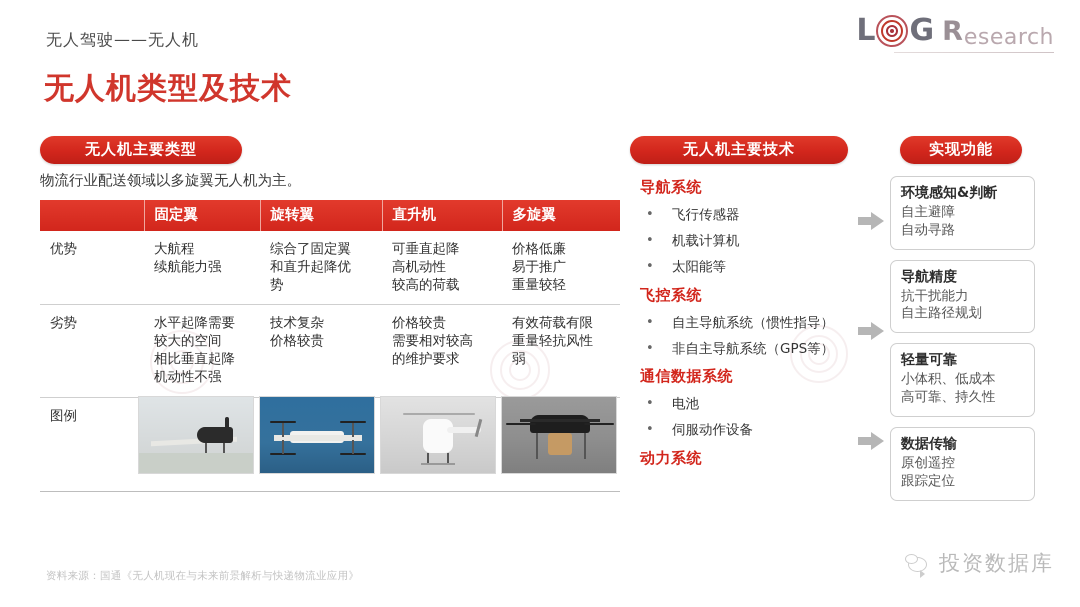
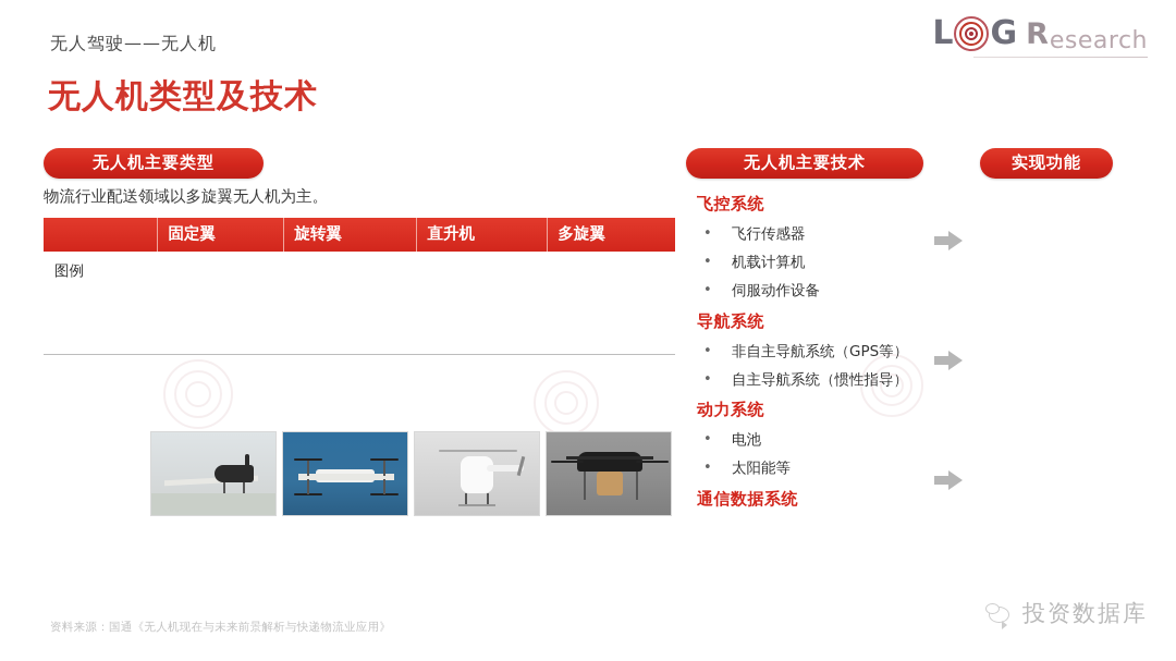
  无人驾驶——无人机
  无人机类型及技术
  L
  G
  R
  esearch
  无人机主要类型
  无人机主要技术
  实现功能
  物流行业配送领域以多旋翼无人机为主。
  	固定翼	旋转翼	直升机	多旋翼
- 优势	大航程 续航能力强	综合了固定翼 和直升起降优 势	可垂直起降 高机动性 较高的荷载	价格低廉 易于推广 重量较轻
- 劣势	水平起降需要 较大的空间 相比垂直起降 机动性不强	技术复杂 价格较贵	价格较贵 需要相对较高 的维护要求	有效荷载有限 重量轻抗风性 弱
  图例
- 导航系统
+ 飞控系统
  •
  飞行传感器
  •
  机载计算机
  •
- 太阳能等
+ 伺服动作设备
- 飞控系统
+ 导航系统
  •
- 自主导航系统（惯性指导）
+ 非自主导航系统（GPS等）
  •
- 非自主导航系统（GPS等）
+ 自主导航系统（惯性指导）
- 通信数据系统
+ 动力系统
  •
  电池
  •
- 伺服动作设备
+ 太阳能等
- 动力系统
+ 通信数据系统
- 环境感知&判断
- 自主避障
- 自动寻路
- 导航精度
- 抗干扰能力
- 自主路径规划
- 轻量可靠
- 小体积、低成本
- 高可靠、持久性
- 数据传输
- 原创遥控
- 跟踪定位
  资料来源：国通《无人机现在与未来前景解析与快递物流业应用》
  投资数据库
